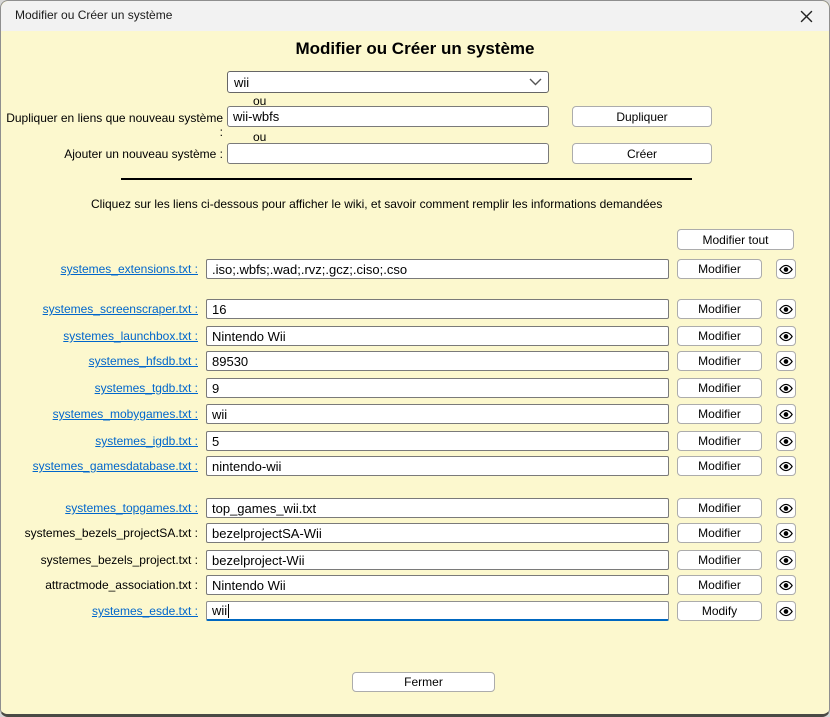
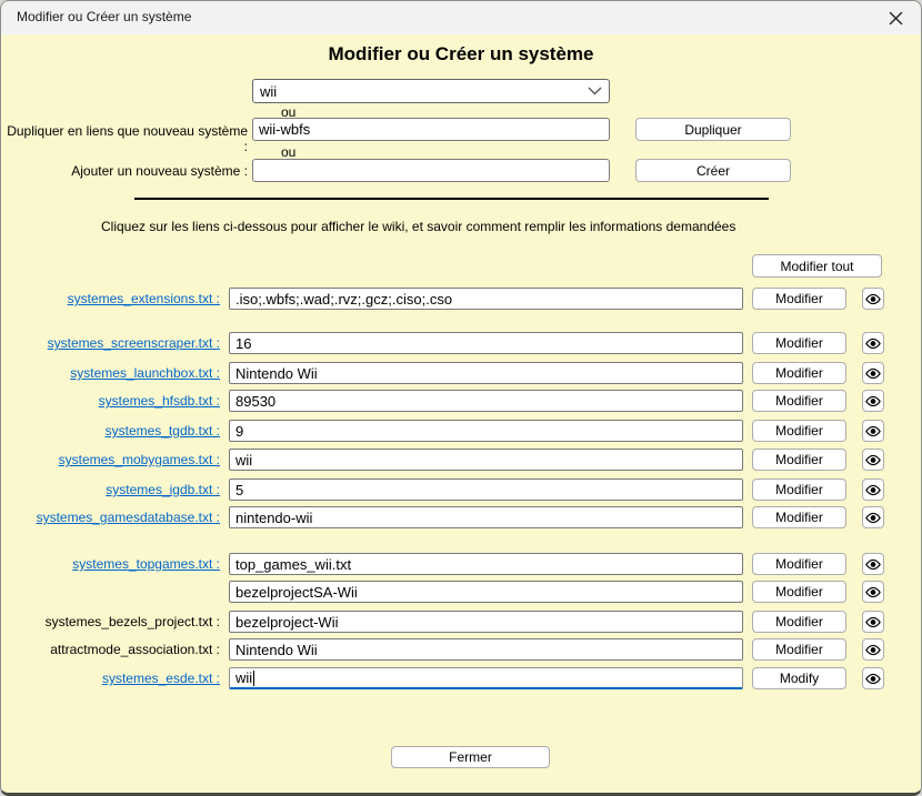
  Modifier ou Créer un système
  Modifier ou Créer un système
  wii
  ou
  Dupliquer en liens que nouveau système :
  wii-wbfs
  Dupliquer
  ou
  Ajouter un nouveau système :
  Créer
  Cliquez sur les liens ci-dessous pour afficher le wiki, et savoir comment remplir les informations demandées
  Modifier tout
  systemes_extensions.txt :
  .iso;.wbfs;.wad;.rvz;.gcz;.ciso;.cso
  Modifier
  systemes_screenscraper.txt :
  16
  Modifier
  systemes_launchbox.txt :
  Nintendo Wii
  Modifier
  systemes_hfsdb.txt :
  89530
  Modifier
  systemes_tgdb.txt :
  9
  Modifier
  systemes_mobygames.txt :
  wii
  Modifier
  systemes_igdb.txt :
  5
  Modifier
  systemes_gamesdatabase.txt :
  nintendo-wii
  Modifier
  systemes_topgames.txt :
  top_games_wii.txt
  Modifier
- systemes_bezels_projectSA.txt :
  bezelprojectSA-Wii
  Modifier
  systemes_bezels_project.txt :
  bezelproject-Wii
  Modifier
  attractmode_association.txt :
  Nintendo Wii
  Modifier
  systemes_esde.txt :
  wii
  Modify
  Fermer
